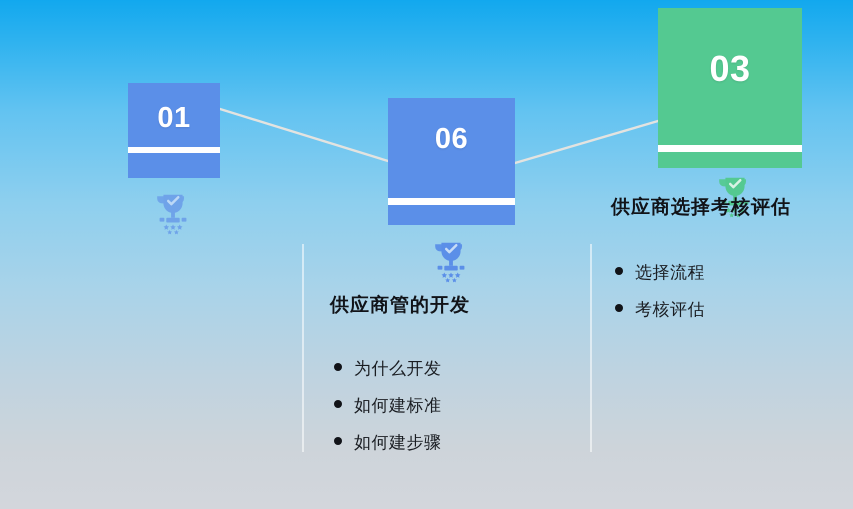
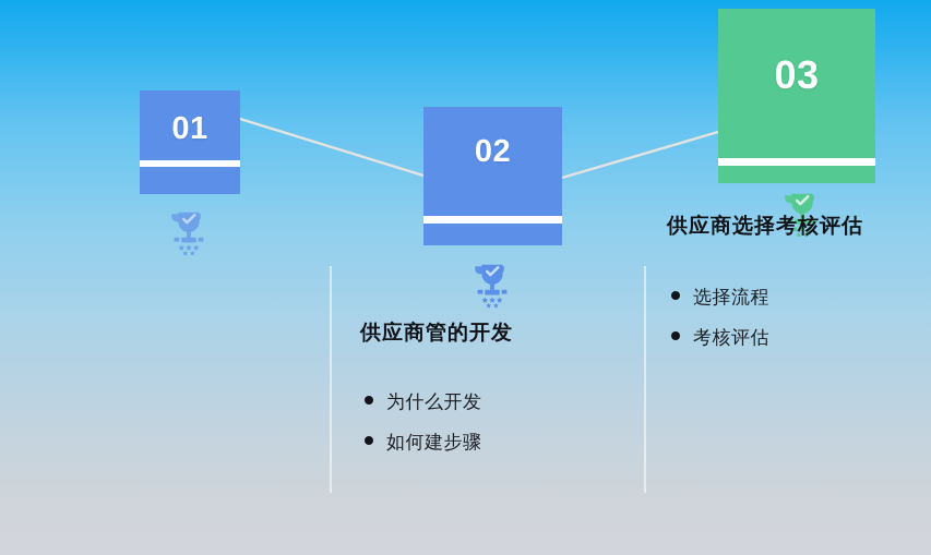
  01
- 06
+ 02
  03
  供应商管的开发
  为什么开发
- 如何建标准
  如何建步骤
  供应商选择考核评估
  选择流程
  考核评估
